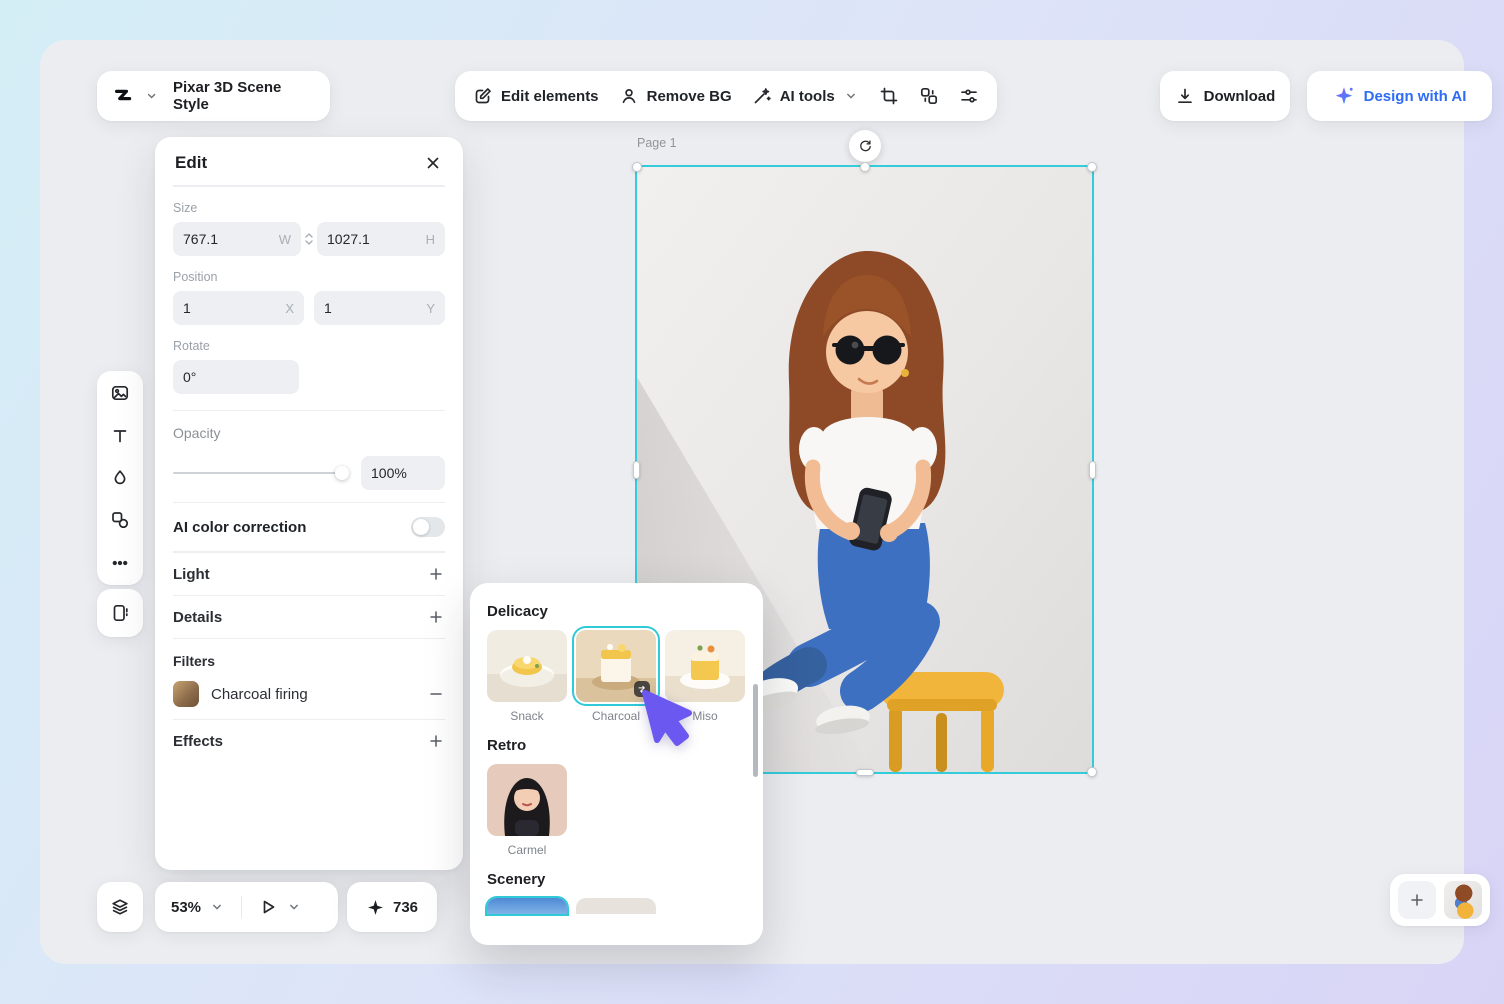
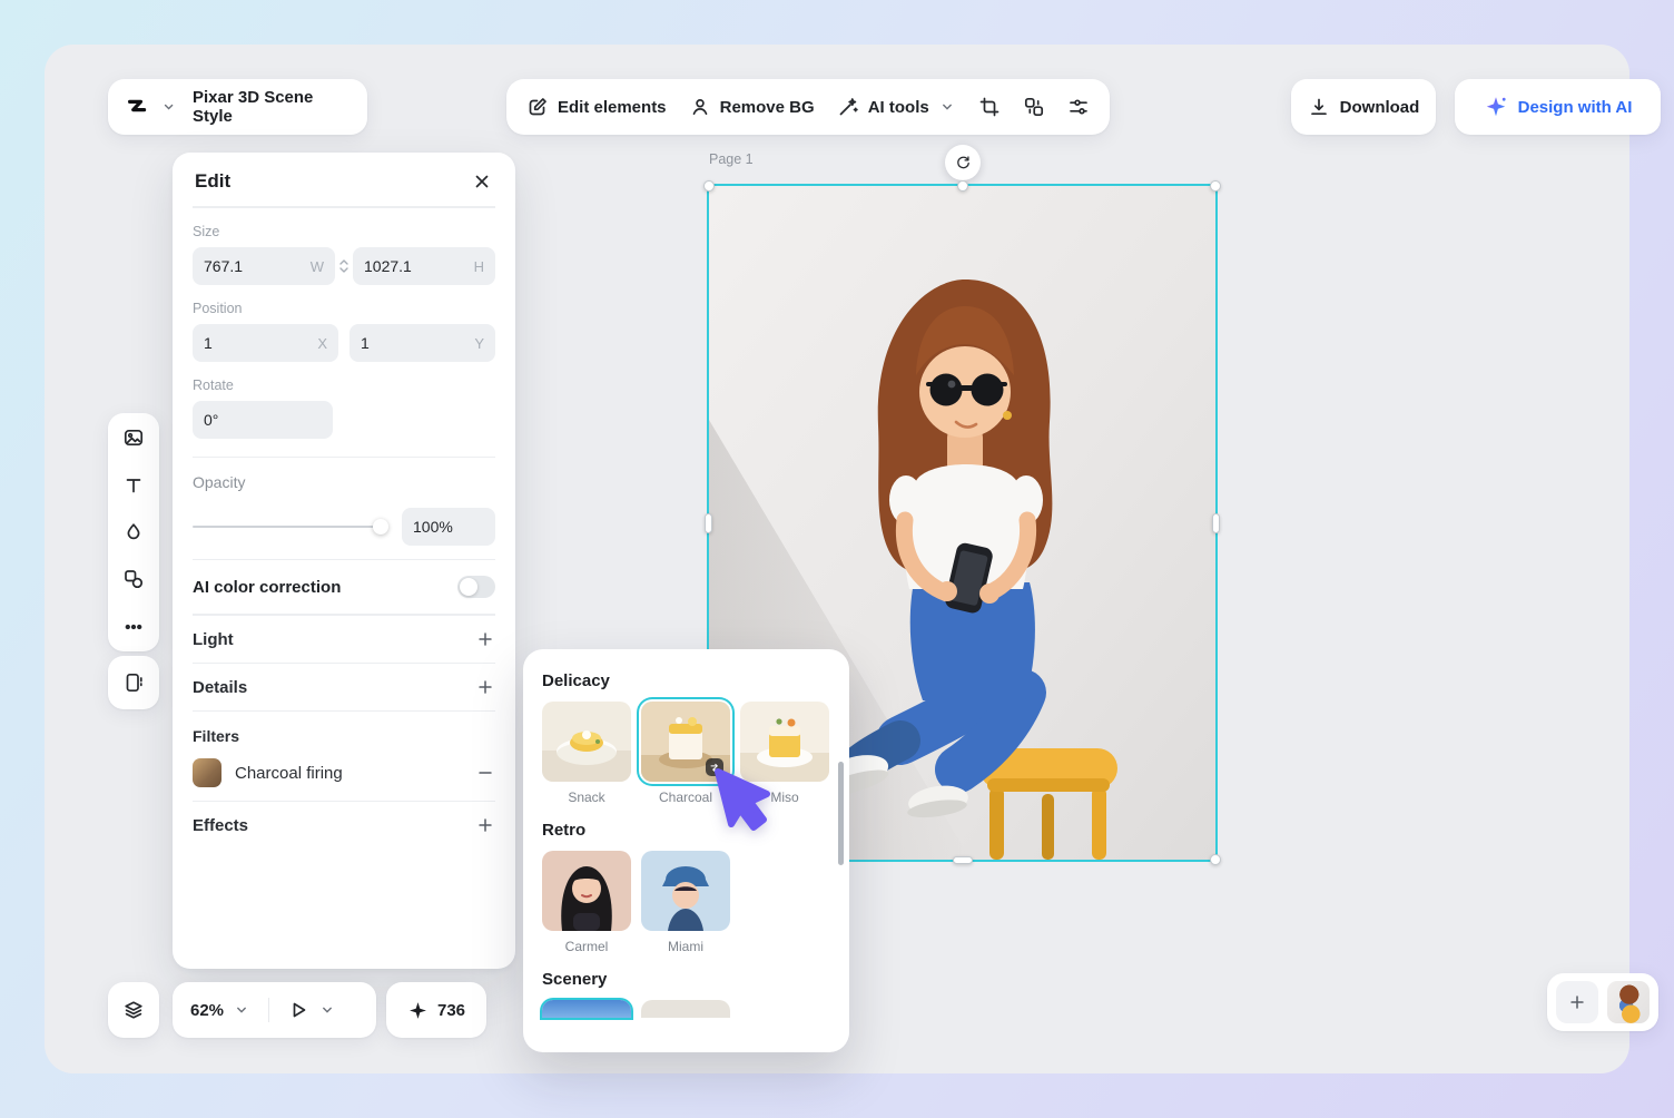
  Pixar 3D Scene Style
  Edit elements
  Remove BG
  AI tools
  Download
  Design with AI
  Page 1
  Edit
  Size
  767.1
  W
  1027.1
  H
  Position
  1
  X
  1
  Y
  Rotate
  0°
  Opacity
  100%
  AI color correction
  Light
  Details
  Filters
  Charcoal firing
  Effects
- 53%
+ 62%
  736
  Delicacy
  Snack
  Charcoal
  Miso
  Retro
  Carmel
+ Miami
  Scenery
